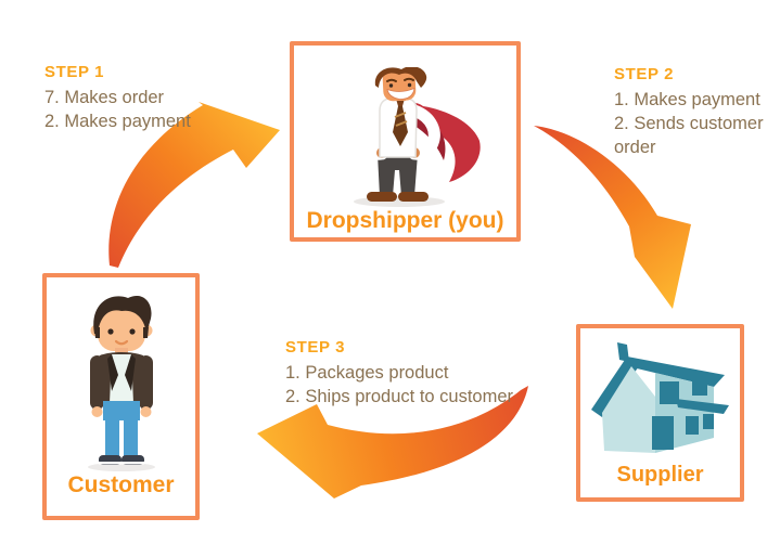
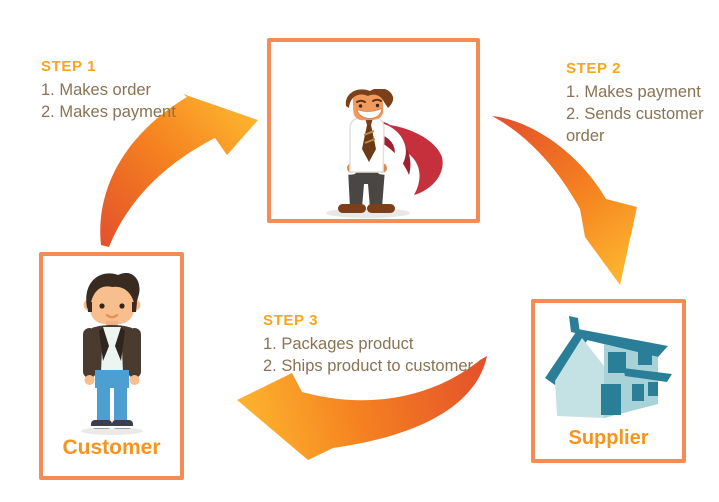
  STEP 1
- 7. Makes order
+ 1. Makes order
  2. Makes payment
  STEP 2
  1. Makes payment
  2. Sends customer order
  STEP 3
  1. Packages product
  2. Ships product to customer
- Dropshipper (you)
  Customer
  Supplier
